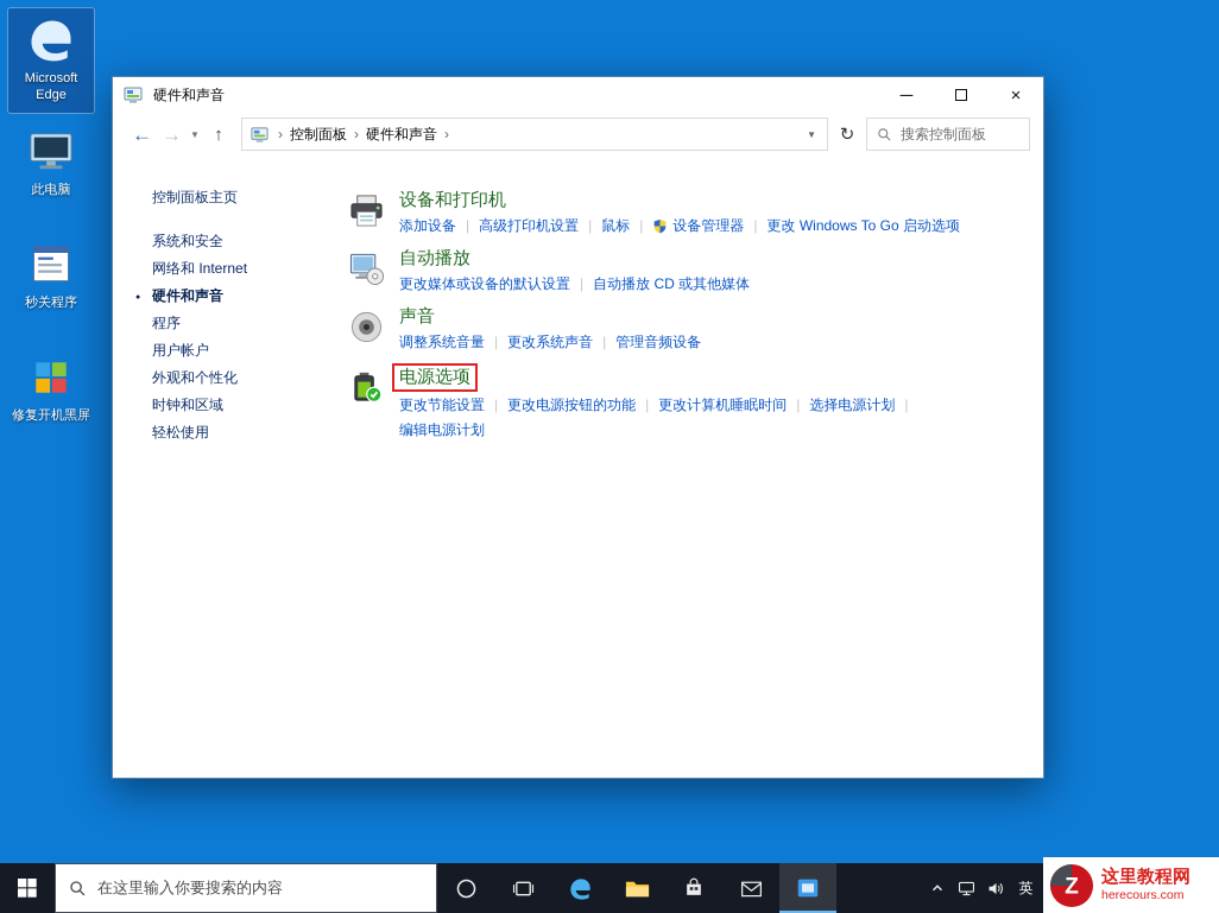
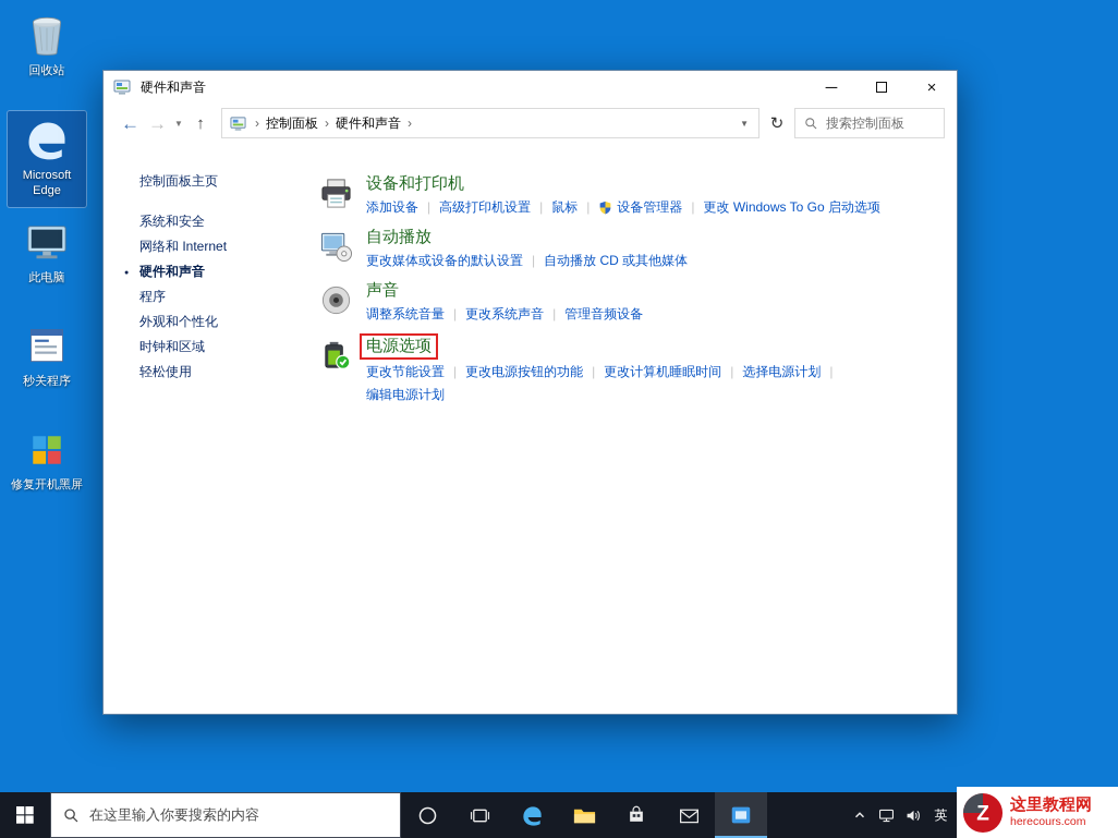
+ 回收站
  Microsoft Edge
  此电脑
  秒关程序
  修复开机黑屏
  硬件和声音
  ─
  ×
  ←
  →
  ▼
  ↑
  ›
  控制面板
  ›
  硬件和声音
  ›
  ▼
  ↻
  搜索控制面板
  控制面板主页
  系统和安全
  网络和 Internet
  硬件和声音
  程序
- 用户帐户
  外观和个性化
  时钟和区域
  轻松使用
  设备和打印机
  添加设备
  |
  高级打印机设置
  |
  鼠标
  |
  设备管理器
  |
  更改 Windows To Go 启动选项
  自动播放
  更改媒体或设备的默认设置
  |
  自动播放 CD 或其他媒体
  声音
  调整系统音量
  |
  更改系统声音
  |
  管理音频设备
  电源选项
  更改节能设置
  |
  更改电源按钮的功能
  |
  更改计算机睡眠时间
  |
  选择电源计划
  |
  编辑电源计划
  在这里输入你要搜索的内容
  英
  Z
  这里教程网
  herecours.com
